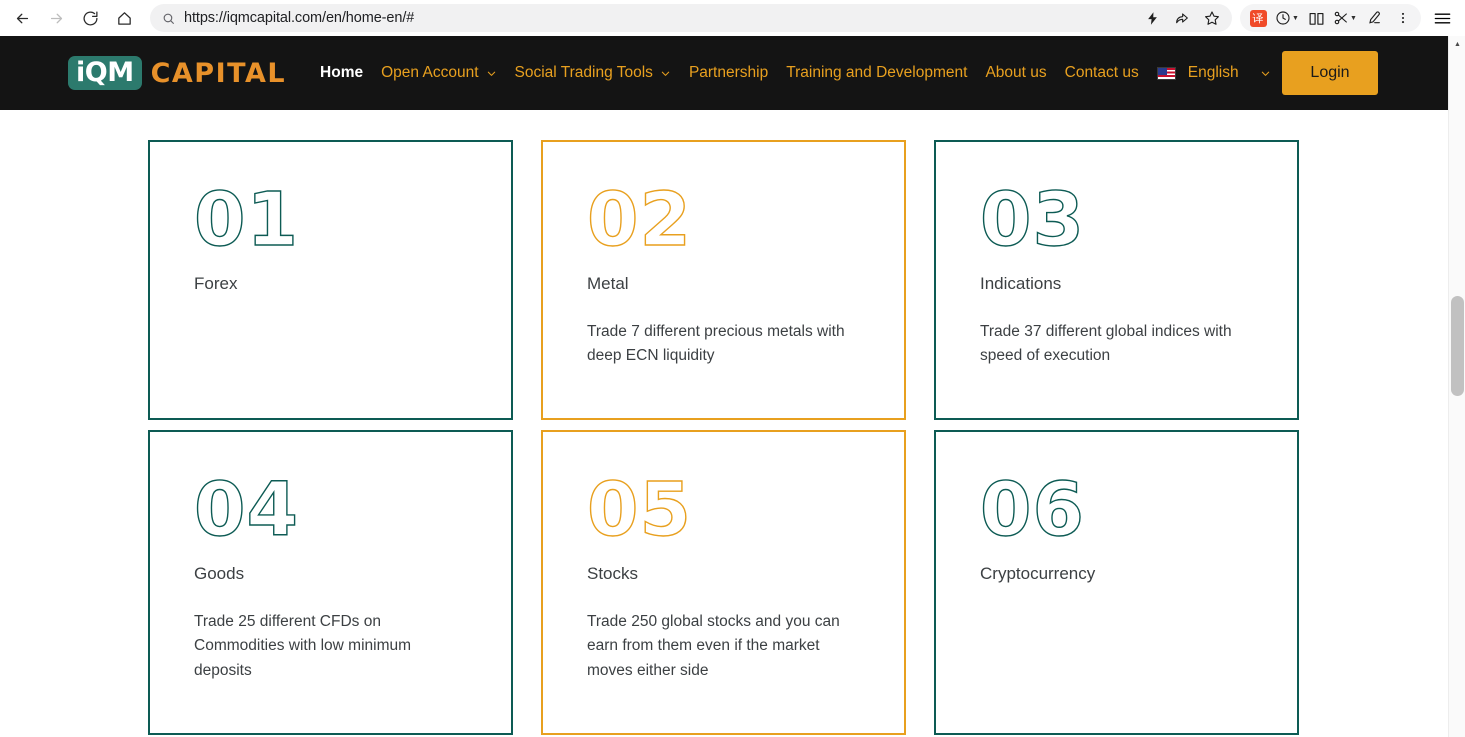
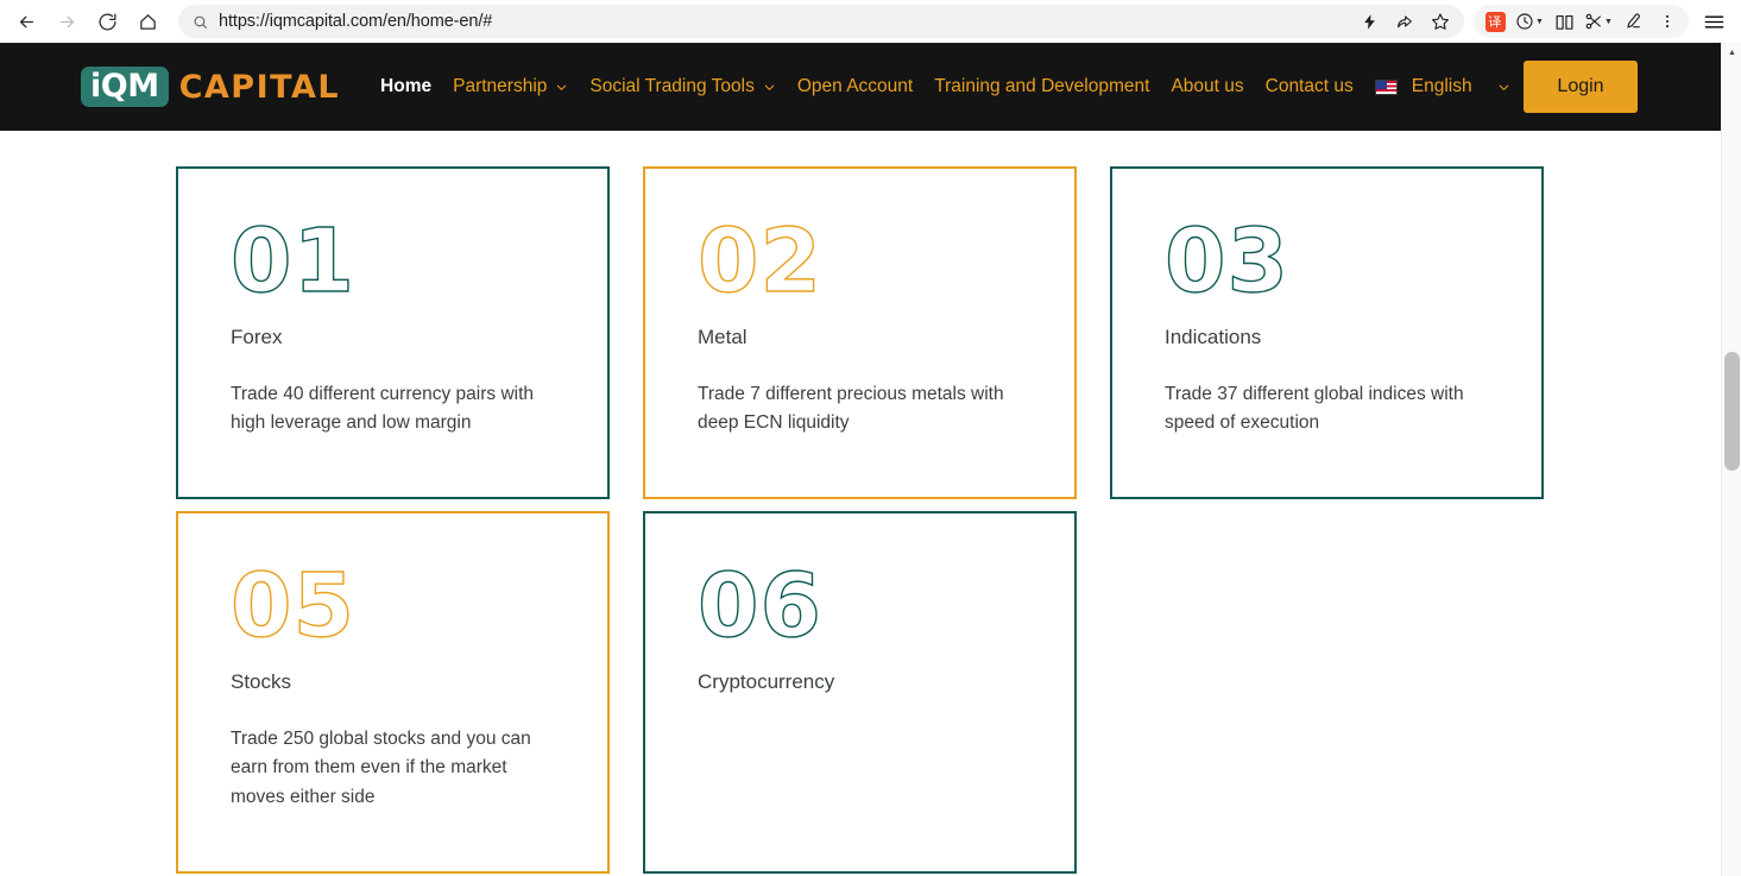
  https://iqmcapital.com/en/home-en/#
  译
  iQM
  CAPITAL
  Home
- Open Account
+ Partnership
  Social Trading Tools
- Partnership
+ Open Account
  Training and Development
  About us
  Contact us
  English
  Login
  01
  Forex
+ Trade 40 different currency pairs with
+ high leverage and low margin
  02
  Metal
  Trade 7 different precious metals with
  deep ECN liquidity
  03
  Indications
  Trade 37 different global indices with
  speed of execution
- 04
- Goods
- Trade 25 different CFDs on
- Commodities with low minimum
- deposits
  05
  Stocks
  Trade 250 global stocks and you can
  earn from them even if the market
  moves either side
  06
  Cryptocurrency
